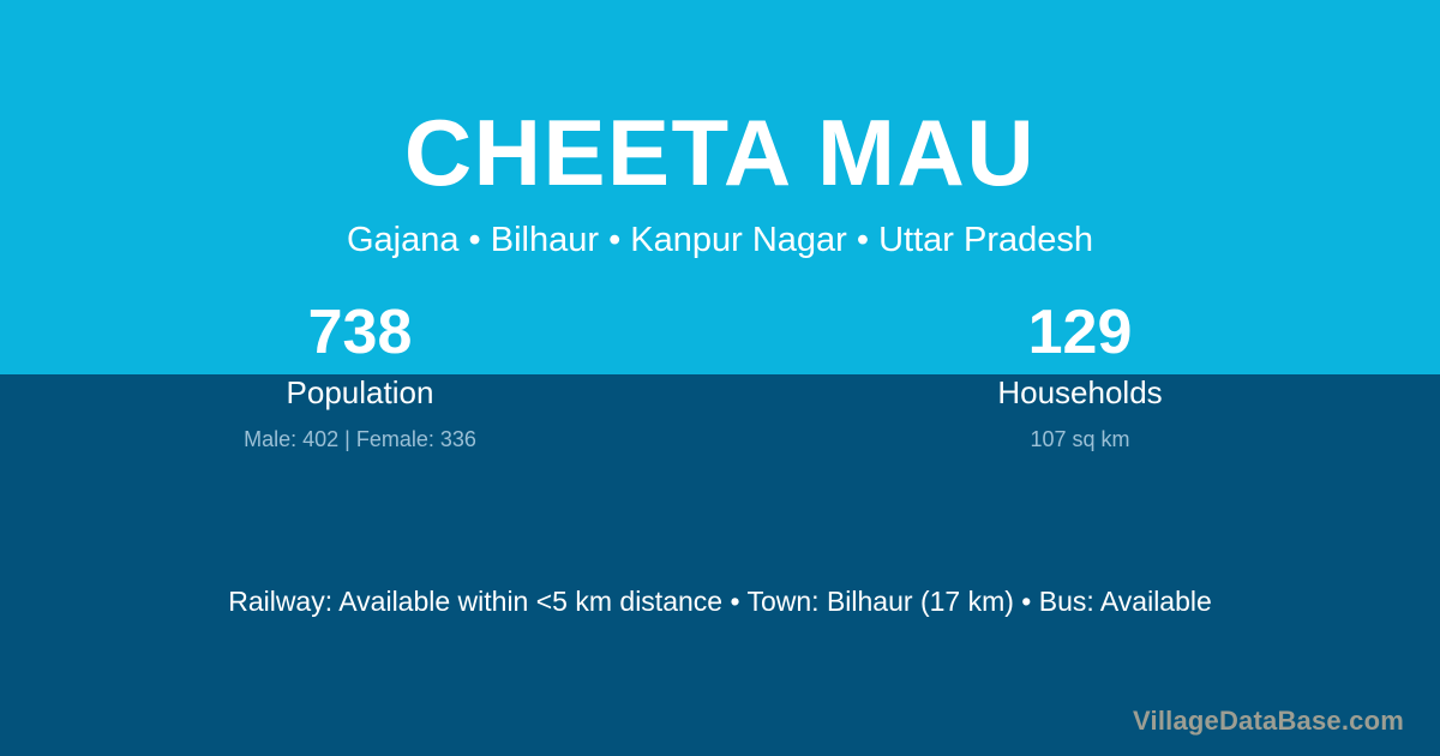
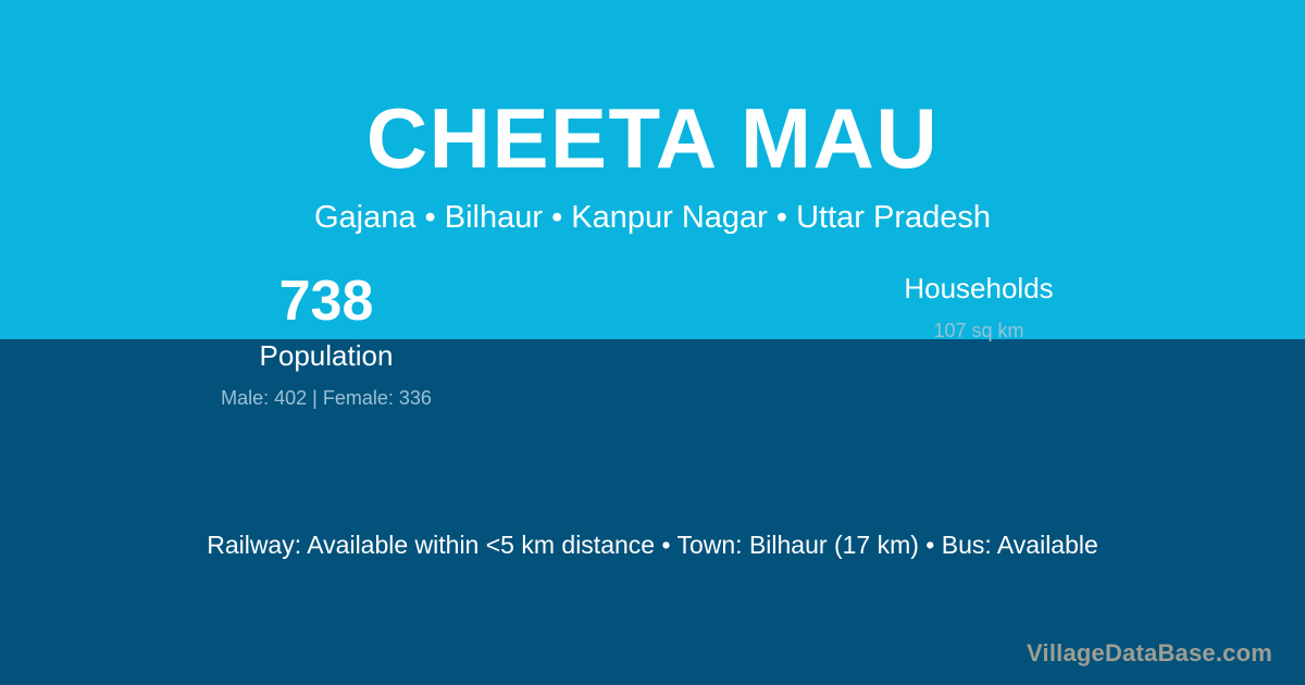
  CHEETA MAU
  Gajana • Bilhaur • Kanpur Nagar • Uttar Pradesh
  738
  Population
  Male: 402 | Female: 336
- 129
  Households
  107 sq km
  Railway: Available within <5 km distance • Town: Bilhaur (17 km) • Bus: Available
  VillageDataBase.com
